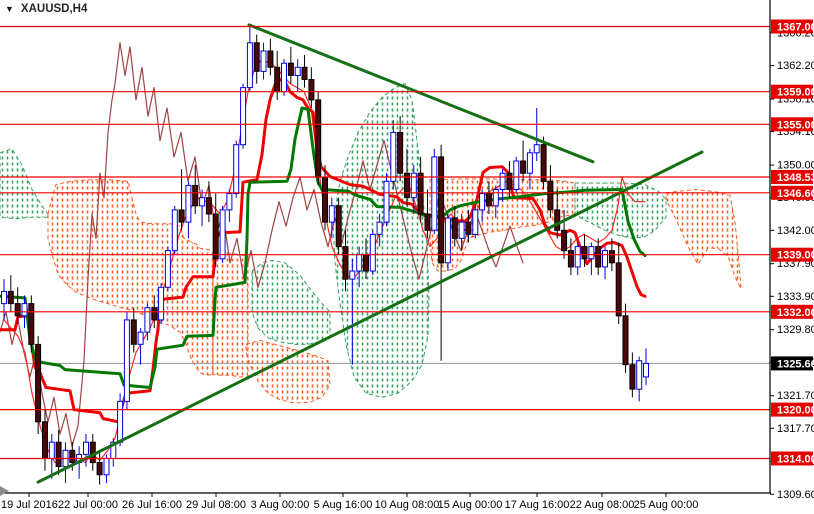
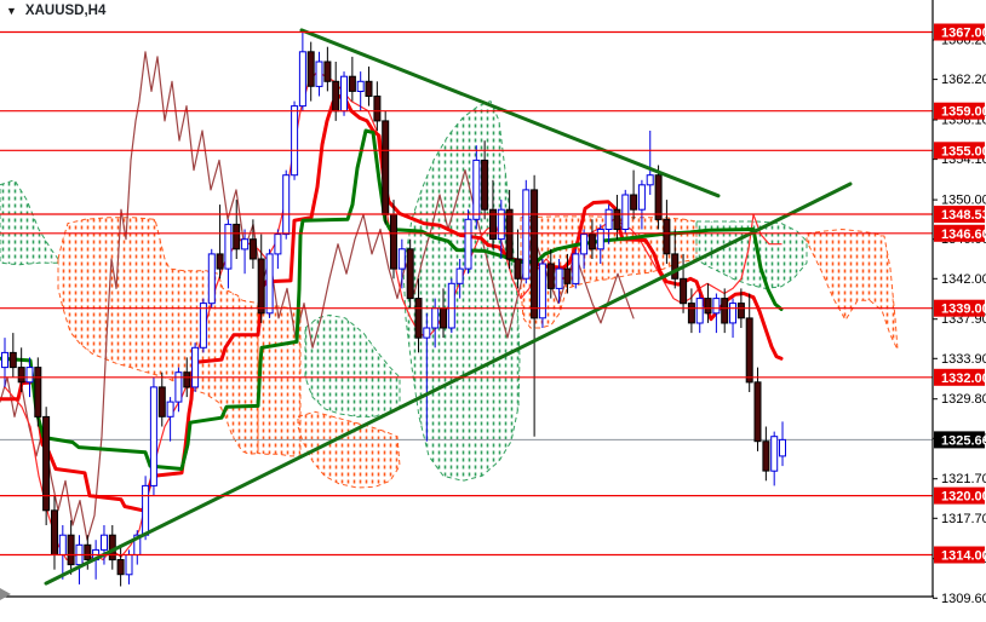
  ▼
  XAUUSD,H4
  1362.2
  1358.1
  1354.1
  1350.0
  1342.0
  1337.9
  1333.9
  1329.8
  1321.7
  1317.7
  1309.6
  1367.0
  1359.0
  1355.0
  1348.5
  1346.6
  1339.0
  1332.0
  1320.0
  1314.0
  1325.6
- 19 Jul 2016
- 22 Jul 00:00
- 26 Jul 16:00
- 29 Jul 08:00
- 3 Aug 00:00
- 5 Aug 16:00
- 10 Aug 08:00
- 15 Aug 00:00
- 17 Aug 16:00
- 22 Aug 08:00
- 25 Aug 00:00
